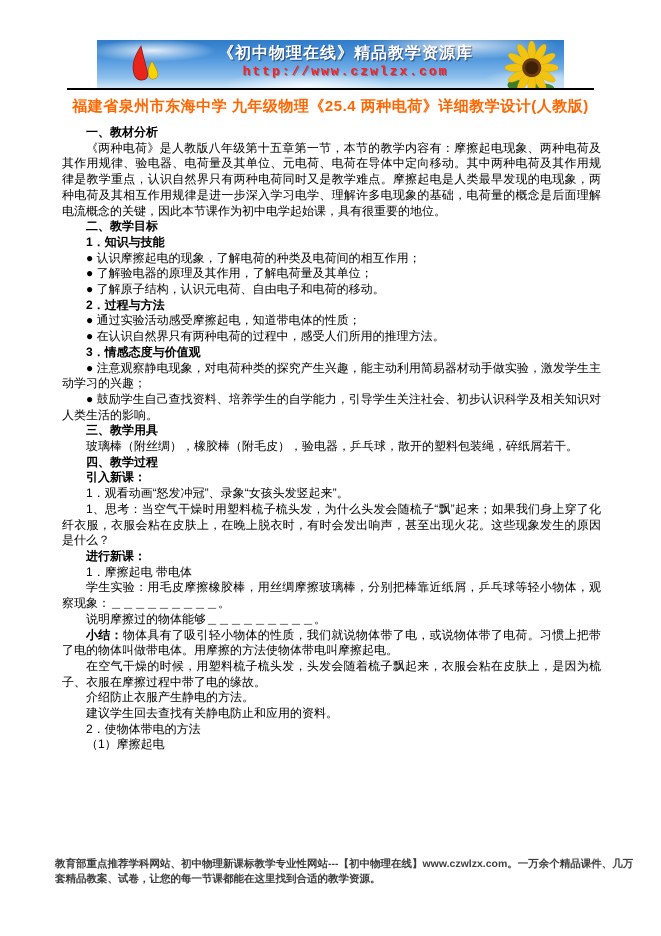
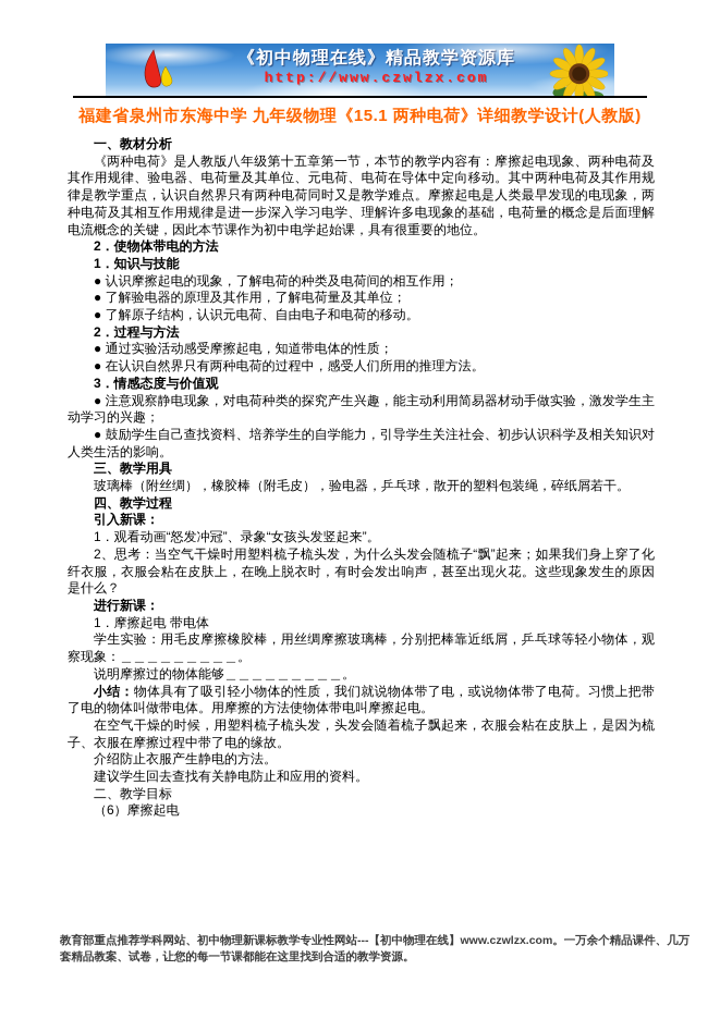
  《初中物理在线》精品教学资源库
  http://www.czwlzx.com
- 福建省泉州市东海中学 九年级物理《25.4 两种电荷》详细教学设计(人教版)
+ 福建省泉州市东海中学 九年级物理《15.1 两种电荷》详细教学设计(人教版)
  一、教材分析
  《两种电荷》是人教版八年级第十五章第一节，本节的教学内容有：摩擦起电现象、两种电荷及其作用规律、验电器、电荷量及其单位、元电荷、电荷在导体中定向移动。其中两种电荷及其作用规律是教学重点，认识自然界只有两种电荷同时又是教学难点。摩擦起电是人类最早发现的电现象，两种电荷及其相互作用规律是进一步深入学习电学、理解许多电现象的基础，电荷量的概念是后面理解电流概念的关键，因此本节课作为初中电学起始课，具有很重要的地位。
- 二、教学目标
+ 2．使物体带电的方法
  1．知识与技能
  ● 认识摩擦起电的现象，了解电荷的种类及电荷间的相互作用；
  ● 了解验电器的原理及其作用，了解电荷量及其单位；
  ● 了解原子结构，认识元电荷、自由电子和电荷的移动。
  2．过程与方法
  ● 通过实验活动感受摩擦起电，知道带电体的性质；
  ● 在认识自然界只有两种电荷的过程中，感受人们所用的推理方法。
  3．情感态度与价值观
  ● 注意观察静电现象，对电荷种类的探究产生兴趣，能主动利用简易器材动手做实验，激发学生主动学习的兴趣；
  ● 鼓励学生自己查找资料、培养学生的自学能力，引导学生关注社会、初步认识科学及相关知识对人类生活的影响。
  三、教学用具
  玻璃棒（附丝绸），橡胶棒（附毛皮），验电器，乒乓球，散开的塑料包装绳，碎纸屑若干。
  四、教学过程
  引入新课：
  1．观看动画“怒发冲冠”、录象“女孩头发竖起来”。
- 1、思考：当空气干燥时用塑料梳子梳头发，为什么头发会随梳子“飘”起来；如果我们身上穿了化纤衣服，衣服会粘在皮肤上，在晚上脱衣时，有时会发出响声，甚至出现火花。这些现象发生的原因是什么？
+ 2、思考：当空气干燥时用塑料梳子梳头发，为什么头发会随梳子“飘”起来；如果我们身上穿了化纤衣服，衣服会粘在皮肤上，在晚上脱衣时，有时会发出响声，甚至出现火花。这些现象发生的原因是什么？
  进行新课：
  1．摩擦起电 带电体
  学生实验：用毛皮摩擦橡胶棒，用丝绸摩擦玻璃棒，分别把棒靠近纸屑，乒乓球等轻小物体，观察现象：＿＿＿＿＿＿＿＿＿。
  说明摩擦过的物体能够＿＿＿＿＿＿＿＿＿。
  小结：物体具有了吸引轻小物体的性质，我们就说物体带了电，或说物体带了电荷。习惯上把带了电的物体叫做带电体。用摩擦的方法使物体带电叫摩擦起电。
  在空气干燥的时候，用塑料梳子梳头发，头发会随着梳子飘起来，衣服会粘在皮肤上，是因为梳子、衣服在摩擦过程中带了电的缘故。
  介绍防止衣服产生静电的方法。
  建议学生回去查找有关静电防止和应用的资料。
- 2．使物体带电的方法
+ 二、教学目标
- （1）摩擦起电
+ （6）摩擦起电
  教育部重点推荐学科网站、初中物理新课标教学专业性网站---【初中物理在线】www.czwlzx.com。一万余个精品课件、几万套精品教案、试卷，让您的每一节课都能在这里找到合适的教学资源。
